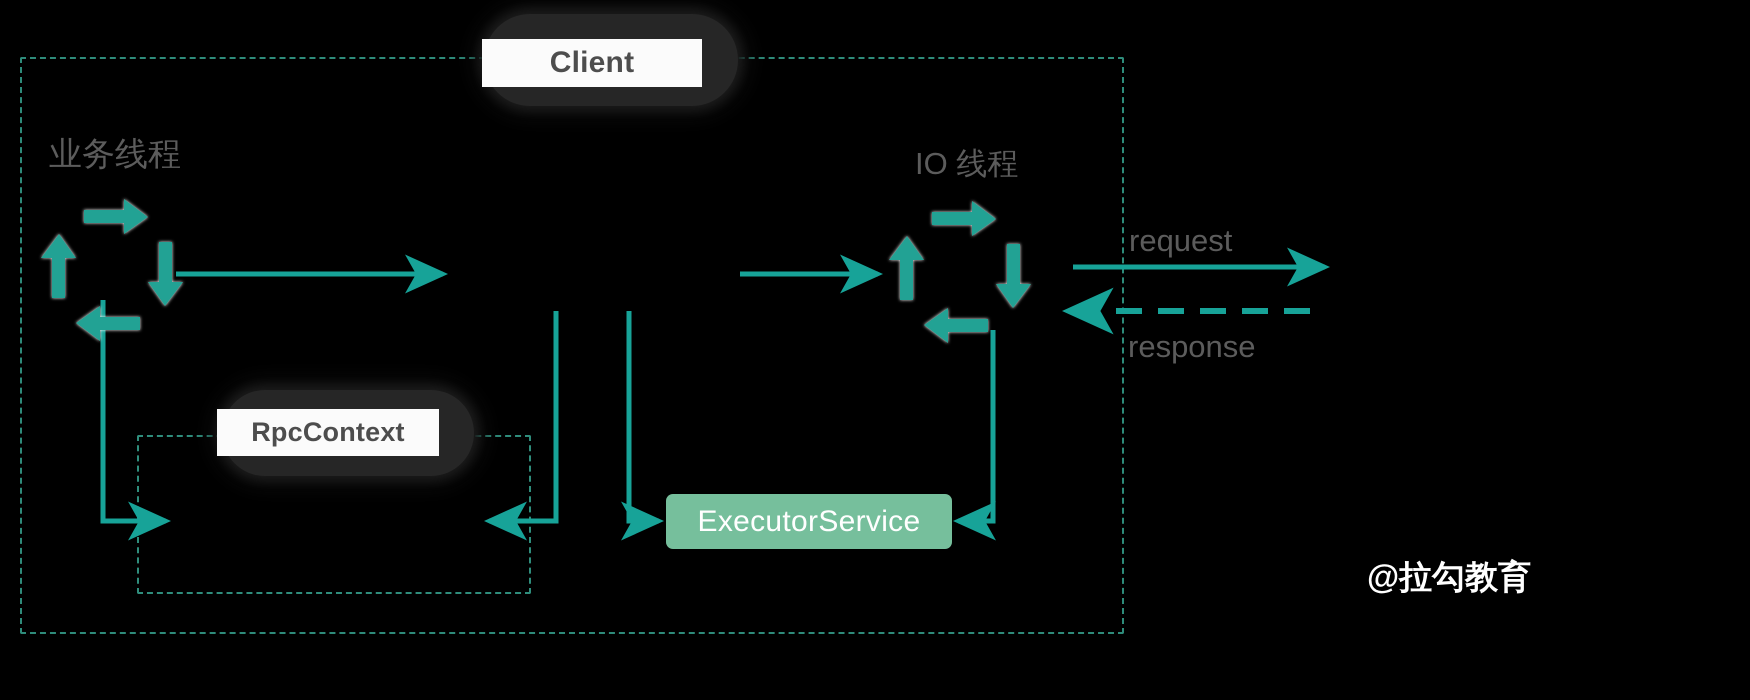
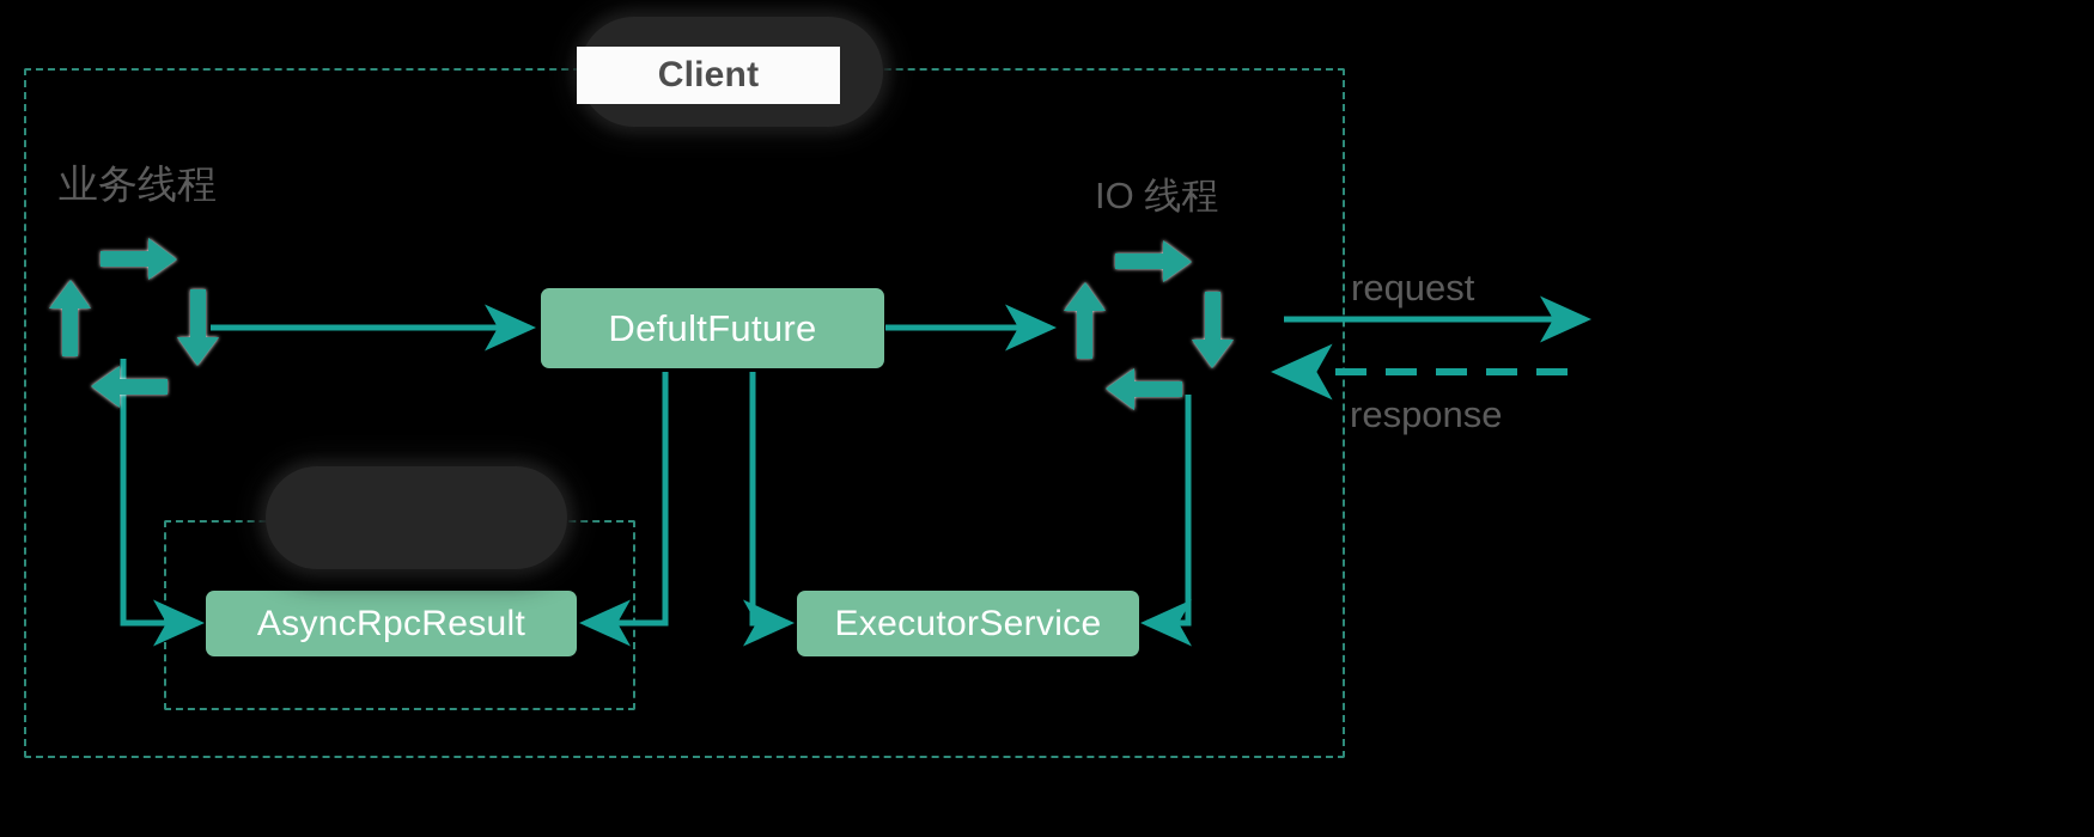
  业务线程
  IO 线程
  request
  response
+ DefultFuture
+ AsyncRpcResult
  ExecutorService
  Client
- RpcContext
- @拉勾教育
